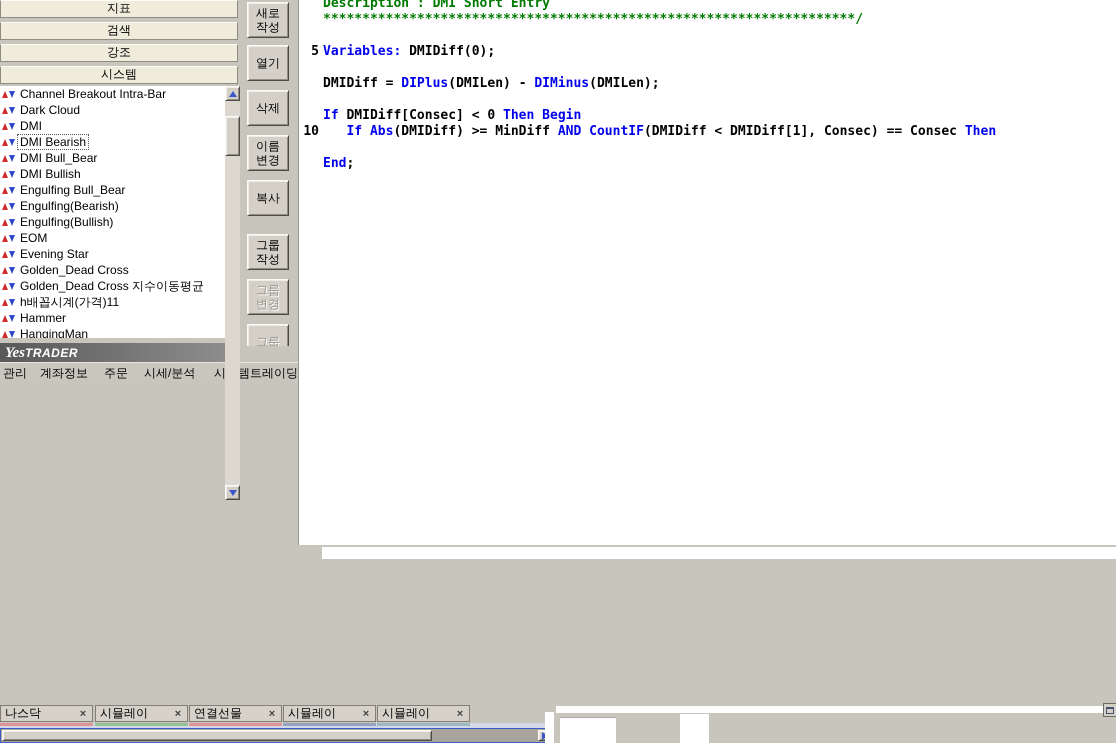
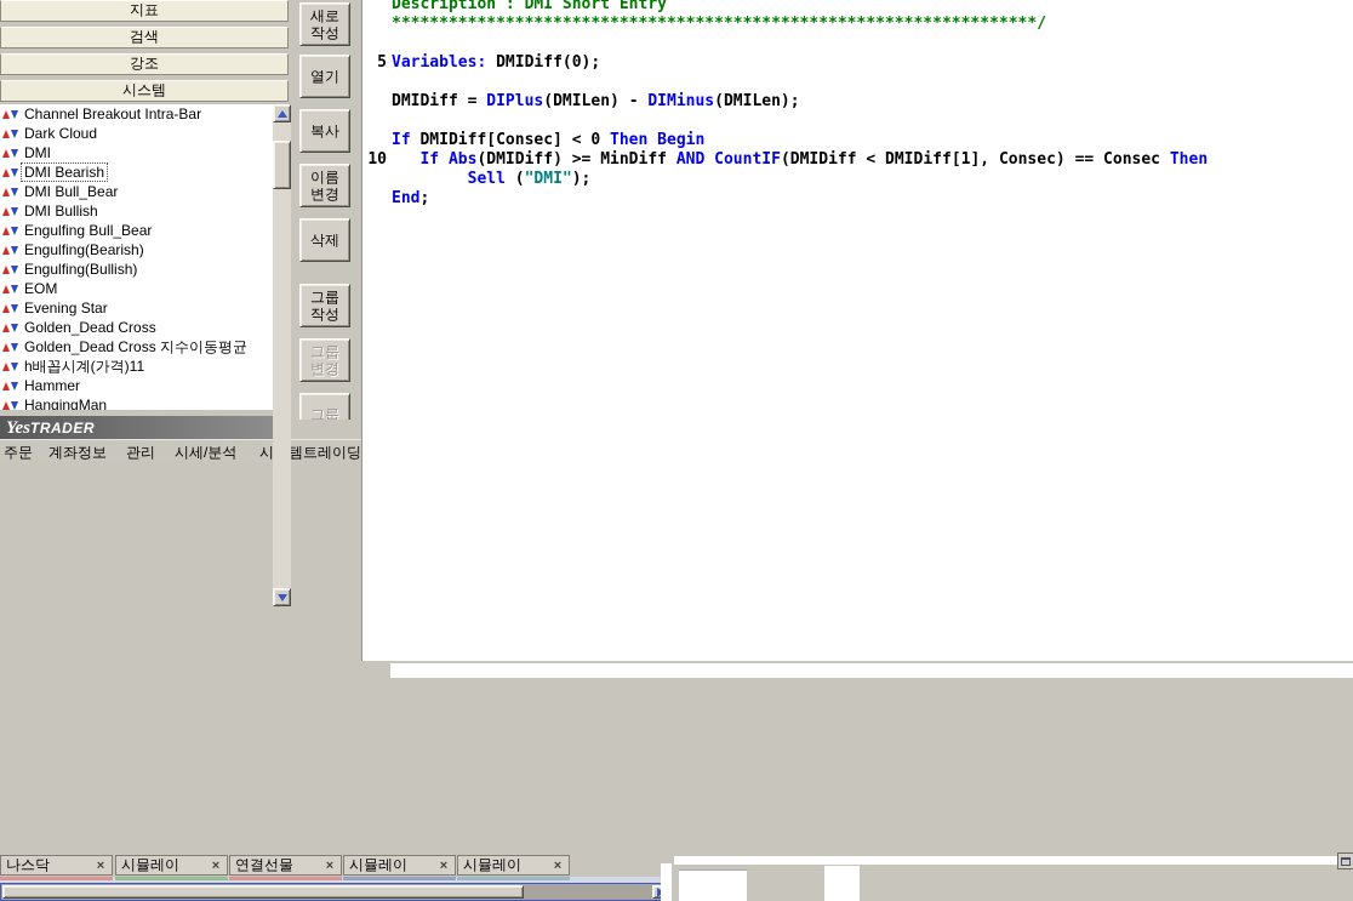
  지표
  검색
  강조
  시스템
  Channel Breakout Intra-Bar
  Dark Cloud
  DMI
  DMI Bearish
  DMI Bull_Bear
  DMI Bullish
  Engulfing Bull_Bear
  Engulfing(Bearish)
  Engulfing(Bullish)
  EOM
  Evening Star
  Golden_Dead Cross
  Golden_Dead Cross 지수이동평균
  h배꼽시계(가격)11
  Hammer
  HangingMan
  새로
  작성
  열기
- 삭제
+ 복사
  이름
  변경
- 복사
+ 삭제
  그룹
  작성
  그룹
  변경
  그룹
  YesTRADER
- 관리
+ 주문
  계좌정보
- 주문
+ 관리
  시세/분석
  시템트레이딩
  5
  10
  Description : DMI Short Entry
  ********************************************************************/
  Variables: DMIDiff(0);
  DMIDiff = DIPlus(DMILen) - DIMinus(DMILen);
  If DMIDiff[Consec] < 0 Then Begin
  If Abs(DMIDiff) >= MinDiff AND CountIF(DMIDiff < DMIDiff[1], Consec) == Consec Then
+ Sell ("DMI");
  End;
  나스닥
  ×
  시뮬레이
  ×
  연결선물
  ×
  시뮬레이
  ×
  시뮬레이
  ×
